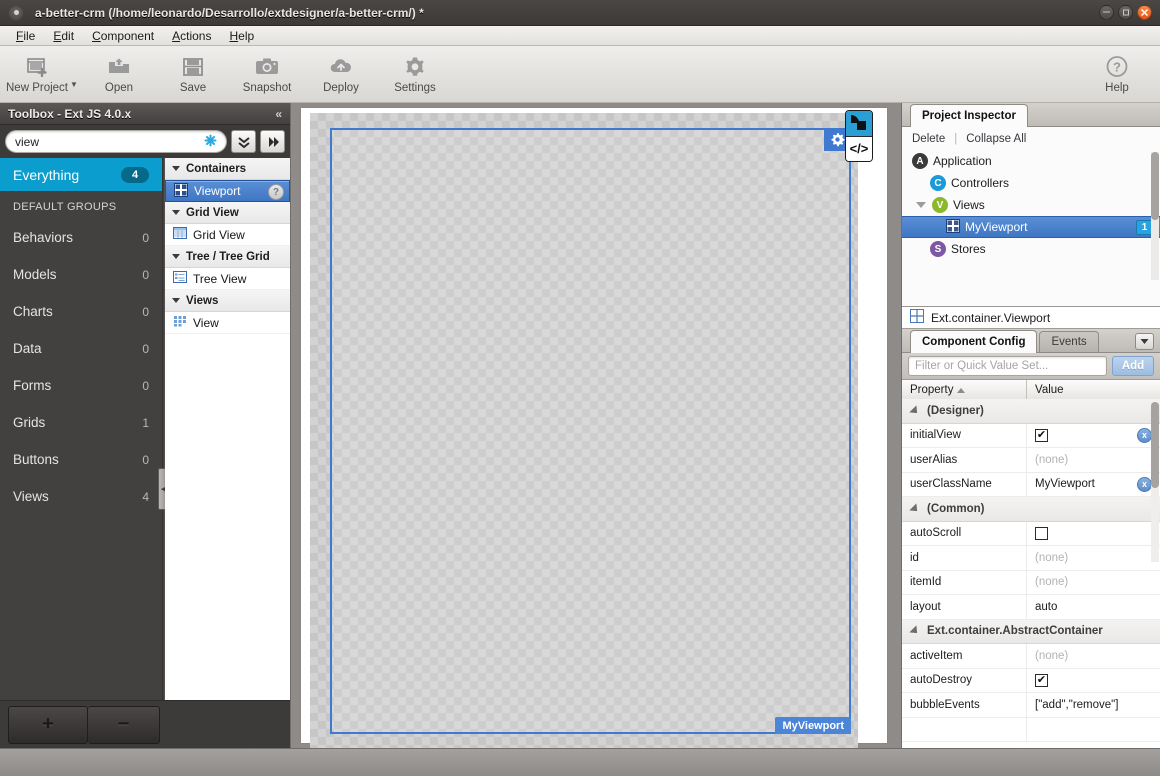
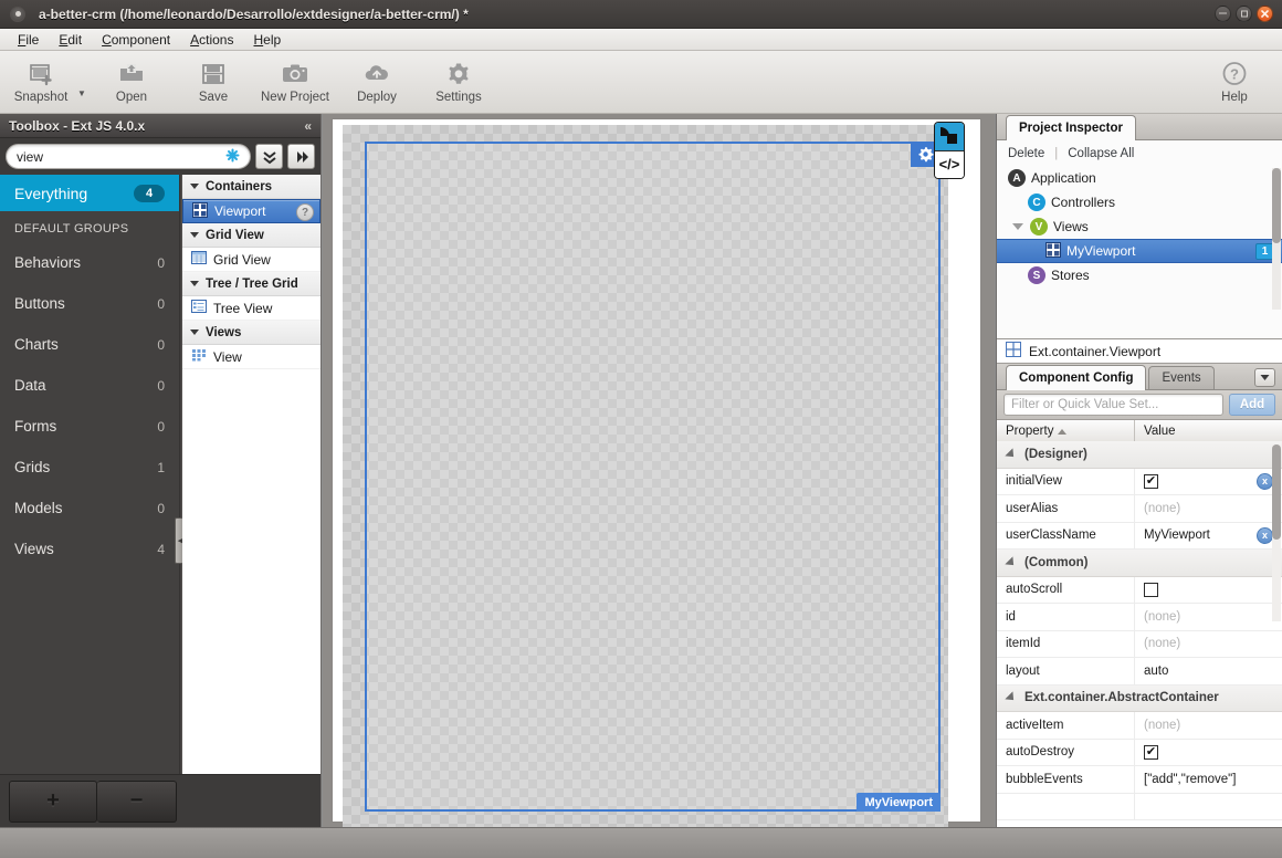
  a-better-crm (/home/leonardo/Desarrollo/extdesigner/a-better-crm/) *
  File
  Edit
  Component
  Actions
  Help
- New Project
+ Snapshot
  ▼
  Open
  Save
- Snapshot
+ New Project
  Deploy
  Settings
  ?
  Help
  Toolbox - Ext JS 4.0.x
  «
  view
  Everything
  4
  DEFAULT GROUPS
  Behaviors
  0
- Models
+ Buttons
  0
  Charts
  0
  Data
  0
  Forms
  0
  Grids
  1
- Buttons
+ Models
  0
  Views
  4
  Containers
  Viewport
  ?
  Grid View
  Grid View
  Tree / Tree Grid
  Tree View
  Views
  View
  +
  −
  MyViewport
  </>
  Project Inspector
  Delete
  |
  Collapse All
  A
  Application
  C
  Controllers
  V
  Views
  MyViewport
  1
  S
  Stores
  Ext.container.Viewport
  Component Config
  Events
  Filter or Quick Value Set...
  Add
  Property
  Value
  (Designer)
  initialView
  ✔
  x
  userAlias
  (none)
  userClassName
  MyViewport
  x
  (Common)
  autoScroll
  id
  (none)
  itemId
  (none)
  layout
  auto
  Ext.container.AbstractContainer
  activeItem
  (none)
  autoDestroy
  ✔
  bubbleEvents
  ["add","remove"]
